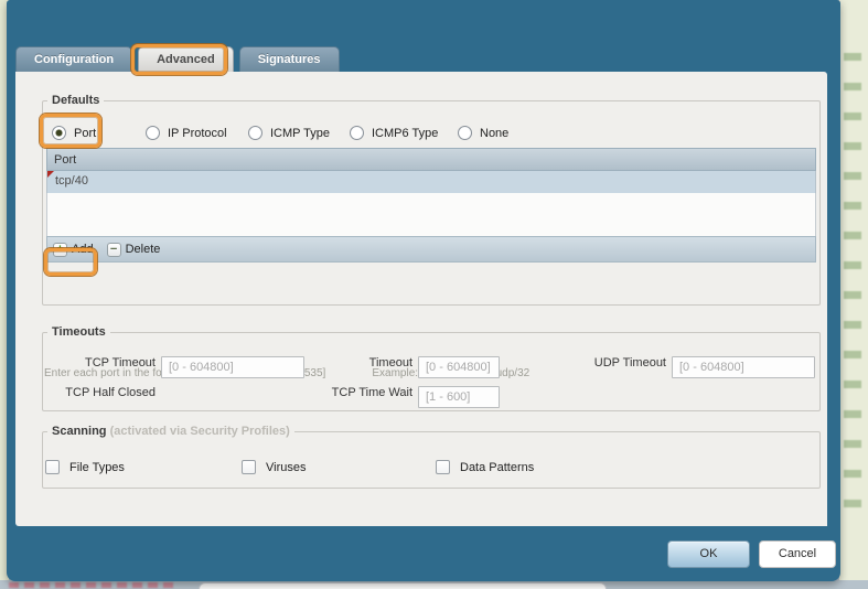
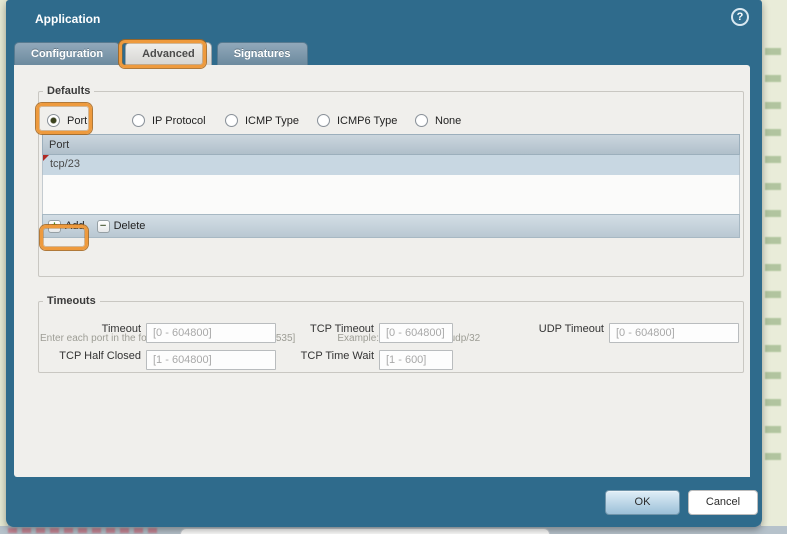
+ Application
+ ?
  Configuration
  Advanced
  Signatures
  Defaults
  Port
  IP Protocol
  ICMP Type
  ICMP6 Type
  None
  Port
- tcp/40
+ tcp/23
  +
  Add
  −
  Delete
  Timeouts
- TCP Timeout
+ Timeout
  [0 - 604800]
- Timeout
+ TCP Timeout
  [0 - 604800]
  UDP Timeout
  [0 - 604800]
  TCP Half Closed
+ [1 - 604800]
  TCP Time Wait
  [1 - 600]
- Scanning (activated via Security Profiles)
- File Types
- Viruses
- Data Patterns
  OK
  Cancel
